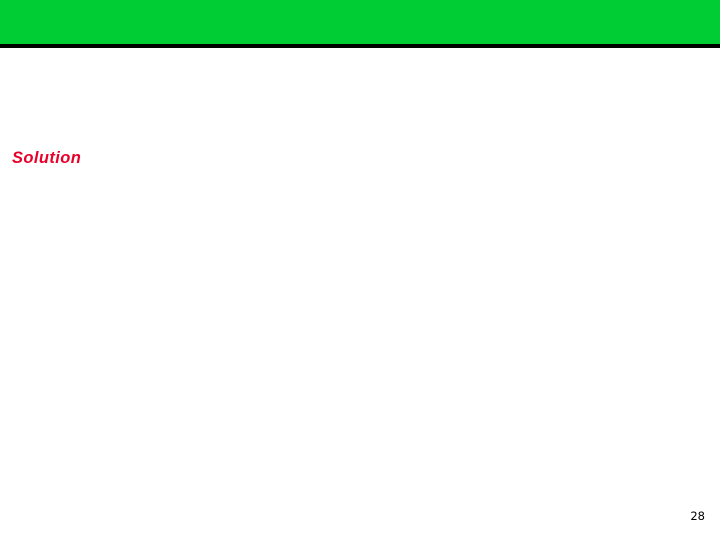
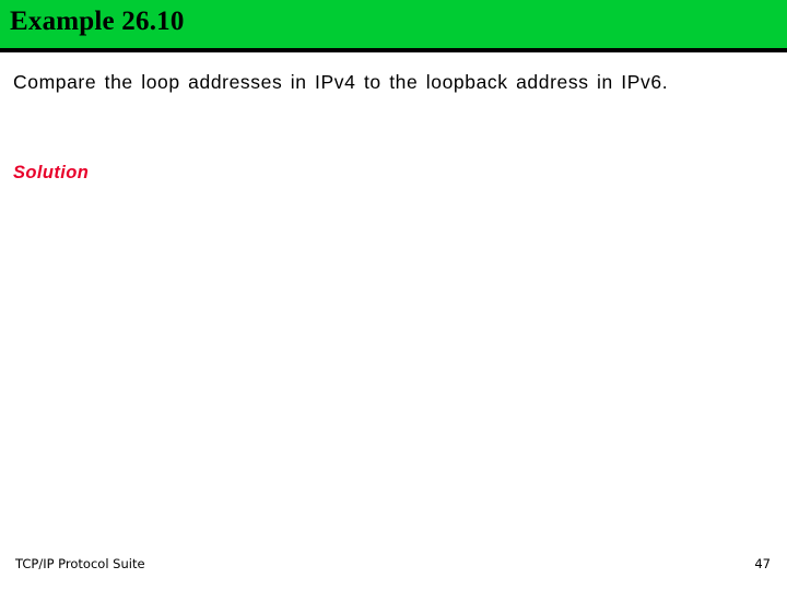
+ Example 26.10
+ Compare the loop addresses in IPv4 to the loopback address in IPv6.
  Solution
+ TCP/IP Protocol Suite
- 28
+ 47
